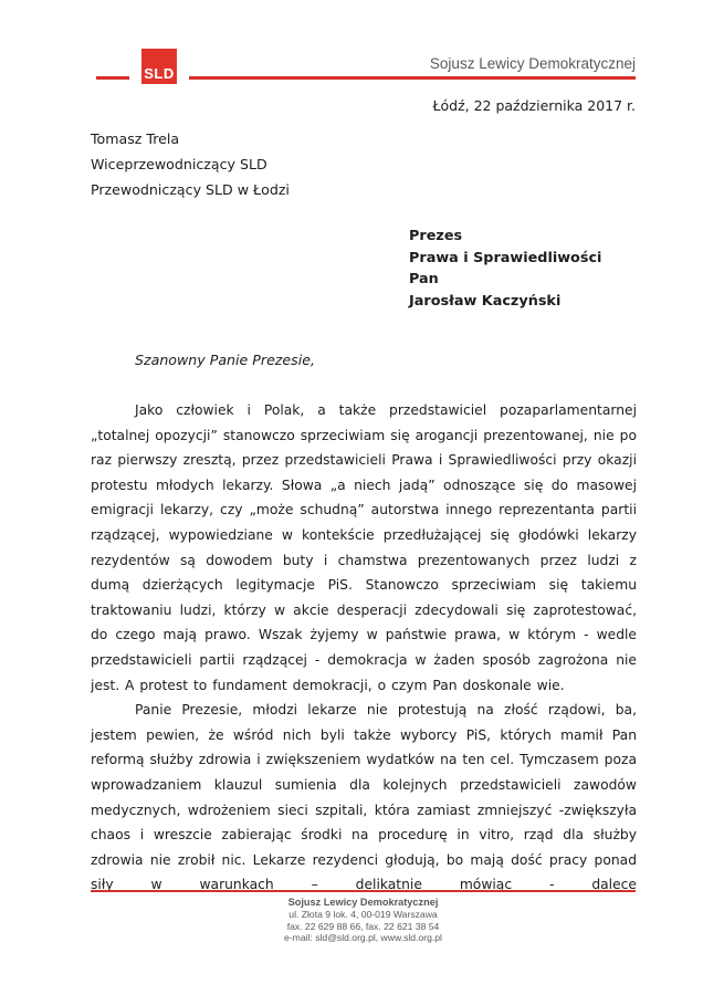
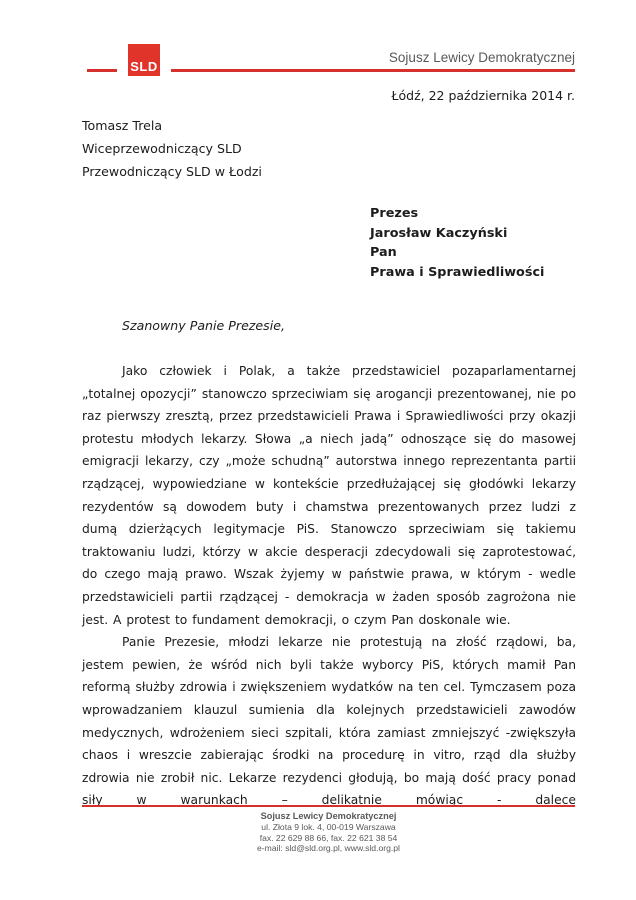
  SLD
  Sojusz Lewicy Demokratycznej
- Łódź, 22 października 2017 r.
+ Łódź, 22 października 2014 r.
  Tomasz Trela
  Wiceprzewodniczący SLD
  Przewodniczący SLD w Łodzi
  Prezes
- Prawa i Sprawiedliwości
+ Jarosław Kaczyński
  Pan
- Jarosław Kaczyński
+ Prawa i Sprawiedliwości
  Szanowny Panie Prezesie,
  Jako człowiek i Polak, a także przedstawiciel pozaparlamentarnej „totalnej opozycji” stanowczo sprzeciwiam się arogancji prezentowanej, nie po raz pierwszy zresztą, przez przedstawicieli Prawa i Sprawiedliwości przy okazji protestu młodych lekarzy. Słowa „a niech jadą” odnoszące się do masowej emigracji lekarzy, czy „może schudną” autorstwa innego reprezentanta partii rządzącej, wypowiedziane w kontekście przedłużającej się głodówki lekarzy rezydentów są dowodem buty i chamstwa prezentowanych przez ludzi z dumą dzierżących legitymacje PiS. Stanowczo sprzeciwiam się takiemu traktowaniu ludzi, którzy w akcie desperacji zdecydowali się zaprotestować, do czego mają prawo. Wszak żyjemy w państwie prawa, w którym - wedle przedstawicieli partii rządzącej - demokracja w żaden sposób zagrożona nie jest. A protest to fundament demokracji, o czym Pan doskonale wie.
  Panie Prezesie, młodzi lekarze nie protestują na złość rządowi, ba, jestem pewien, że wśród nich byli także wyborcy PiS, których mamił Pan reformą służby zdrowia i zwiększeniem wydatków na ten cel. Tymczasem poza wprowadzaniem klauzul sumienia dla kolejnych przedstawicieli zawodów medycznych, wdrożeniem sieci szpitali, która zamiast zmniejszyć -zwiększyła chaos i wreszcie zabierając środki na procedurę in vitro, rząd dla służby zdrowia nie zrobił nic. Lekarze rezydenci głodują, bo mają dość pracy ponad siły w warunkach – delikatnie mówiąc - dalece
  Sojusz Lewicy Demokratycznej
  ul. Złota 9 lok. 4, 00-019 Warszawa
  fax. 22 629 88 66, fax. 22 621 38 54
  e-mail: sld@sld.org.pl, www.sld.org.pl
